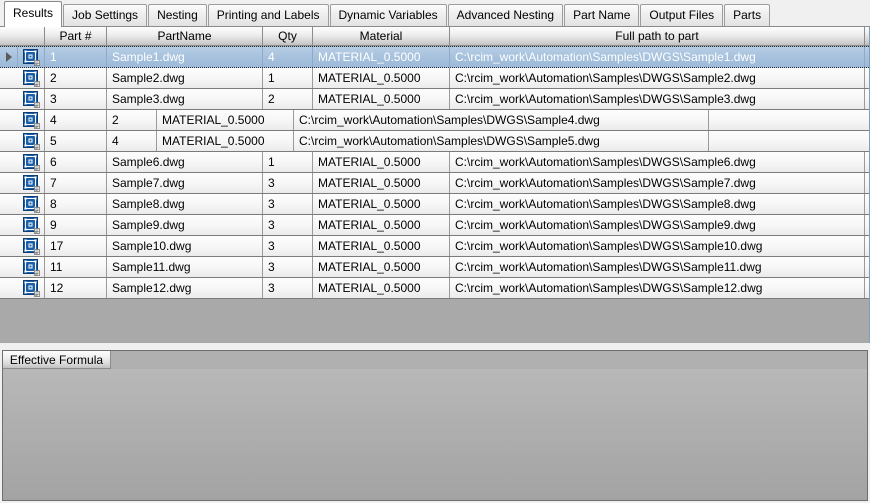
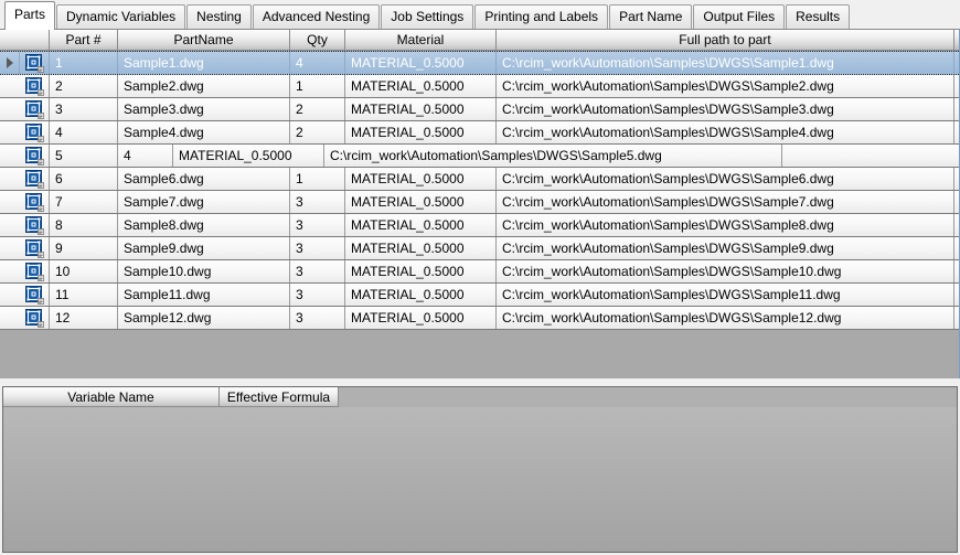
- Results
+ Parts
- Job Settings
+ Dynamic Variables
  Nesting
- Printing and Labels
+ Advanced Nesting
- Dynamic Variables
+ Job Settings
- Advanced Nesting
+ Printing and Labels
  Part Name
  Output Files
- Parts
+ Results
  Part #
  PartName
  Qty
  Material
  Full path to part
  1
  Sample1.dwg
  4
  MATERIAL_0.5000
  C:\rcim_work\Automation\Samples\DWGS\Sample1.dwg
  2
  Sample2.dwg
  1
  MATERIAL_0.5000
  C:\rcim_work\Automation\Samples\DWGS\Sample2.dwg
  3
  Sample3.dwg
  2
  MATERIAL_0.5000
  C:\rcim_work\Automation\Samples\DWGS\Sample3.dwg
  4
+ Sample4.dwg
  2
  MATERIAL_0.5000
  C:\rcim_work\Automation\Samples\DWGS\Sample4.dwg
  5
  4
  MATERIAL_0.5000
  C:\rcim_work\Automation\Samples\DWGS\Sample5.dwg
  6
  Sample6.dwg
  1
  MATERIAL_0.5000
  C:\rcim_work\Automation\Samples\DWGS\Sample6.dwg
  7
  Sample7.dwg
  3
  MATERIAL_0.5000
  C:\rcim_work\Automation\Samples\DWGS\Sample7.dwg
  8
  Sample8.dwg
  3
  MATERIAL_0.5000
  C:\rcim_work\Automation\Samples\DWGS\Sample8.dwg
  9
  Sample9.dwg
  3
  MATERIAL_0.5000
  C:\rcim_work\Automation\Samples\DWGS\Sample9.dwg
- 17
+ 10
  Sample10.dwg
  3
  MATERIAL_0.5000
  C:\rcim_work\Automation\Samples\DWGS\Sample10.dwg
  11
  Sample11.dwg
  3
  MATERIAL_0.5000
  C:\rcim_work\Automation\Samples\DWGS\Sample11.dwg
  12
  Sample12.dwg
  3
  MATERIAL_0.5000
  C:\rcim_work\Automation\Samples\DWGS\Sample12.dwg
+ Variable Name
  Effective Formula
